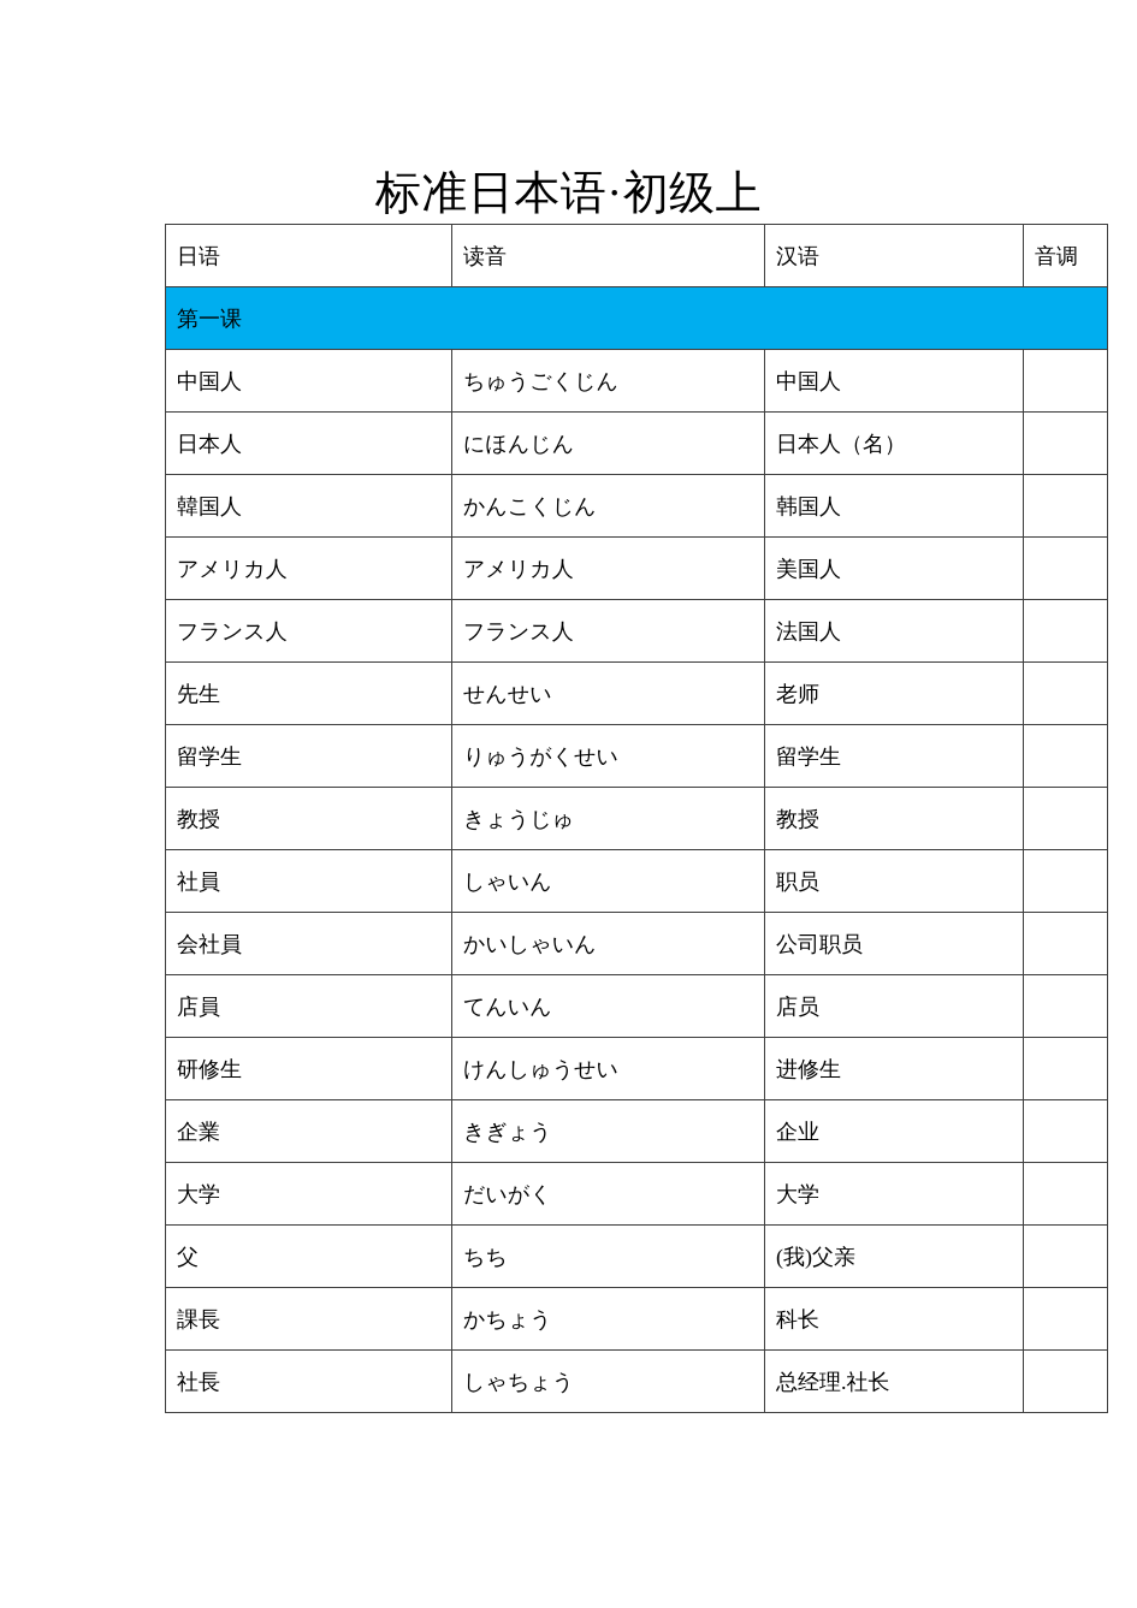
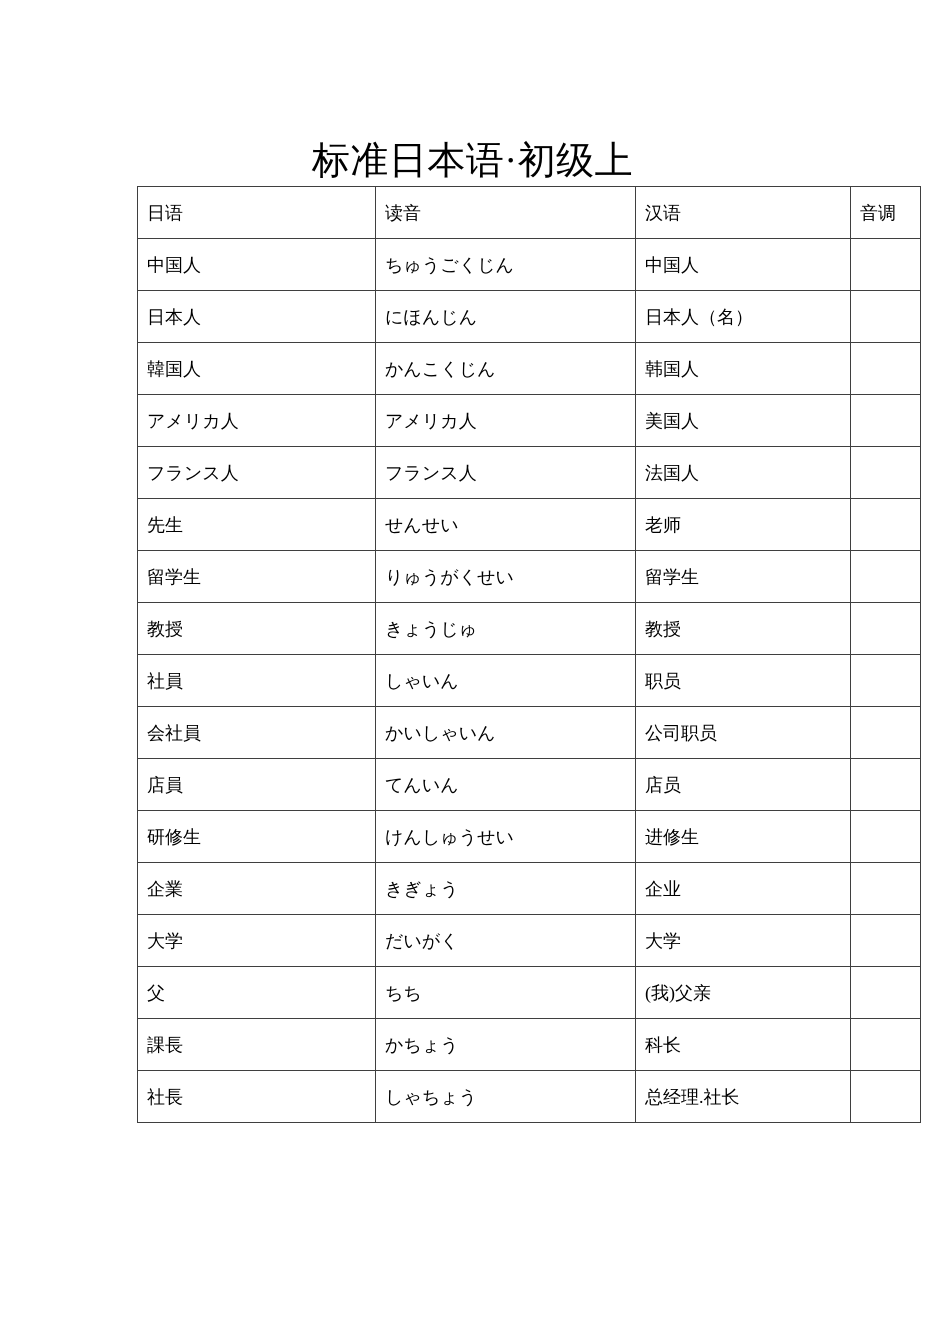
  标准日本语·初级上
  日语	读音	汉语	音调
- 第一课
  中国人	ちゅうごくじん	中国人
  日本人	にほんじん	日本人（名）
  韓国人	かんこくじん	韩国人
  アメリカ人	アメリカ人	美国人
  フランス人	フランス人	法国人
  先生	せんせい	老师
  留学生	りゅうがくせい	留学生
  教授	きょうじゅ	教授
  社員	しゃいん	职员
  会社員	かいしゃいん	公司职员
  店員	てんいん	店员
  研修生	けんしゅうせい	进修生
  企業	きぎょう	企业
  大学	だいがく	大学
  父	ちち	(我)父亲
  課長	かちょう	科长
  社長	しゃちょう	总经理.社长
